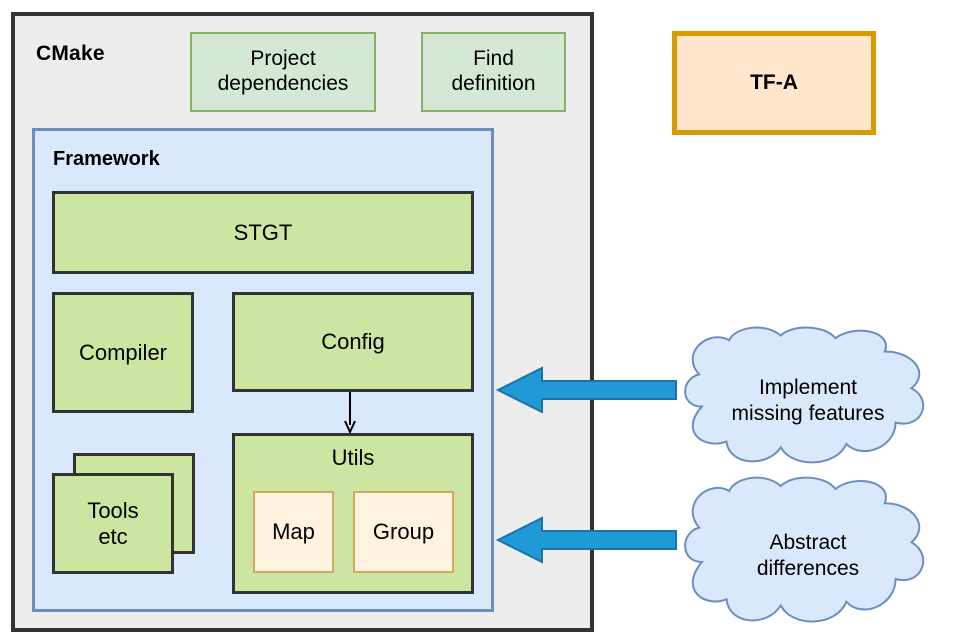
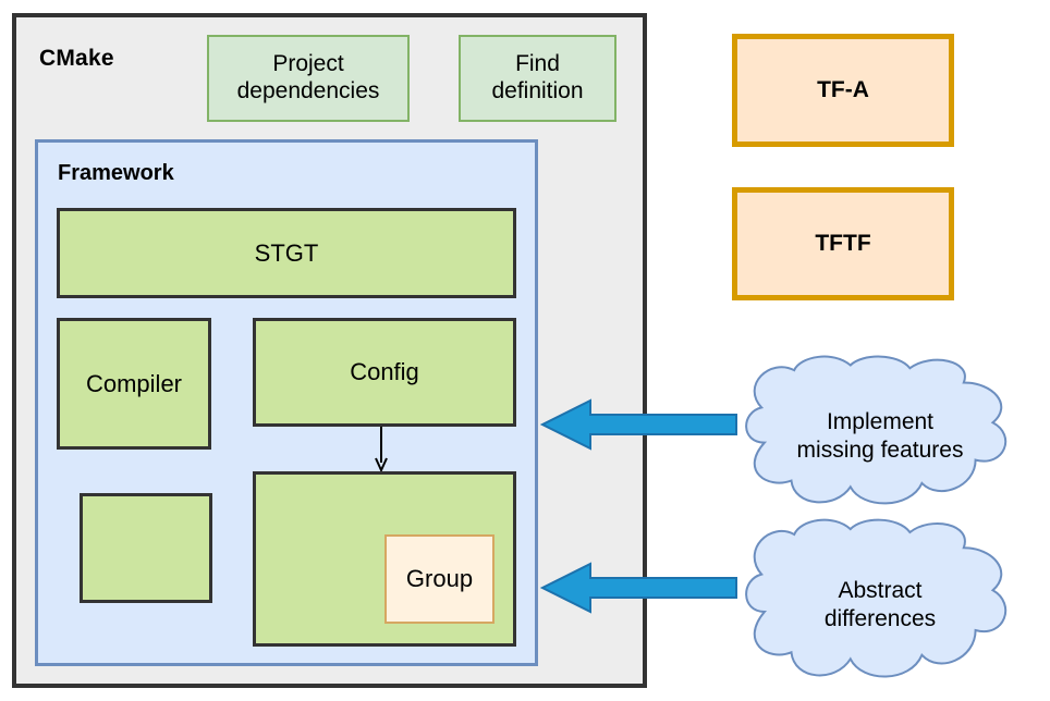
  CMake
  Project
  dependencies
  Find
  definition
  Framework
  STGT
  Compiler
  Config
- Tools
- etc
- Utils
- Map
  Group
  TF-A
+ TFTF
  Implement
  missing features
  Abstract
  differences
